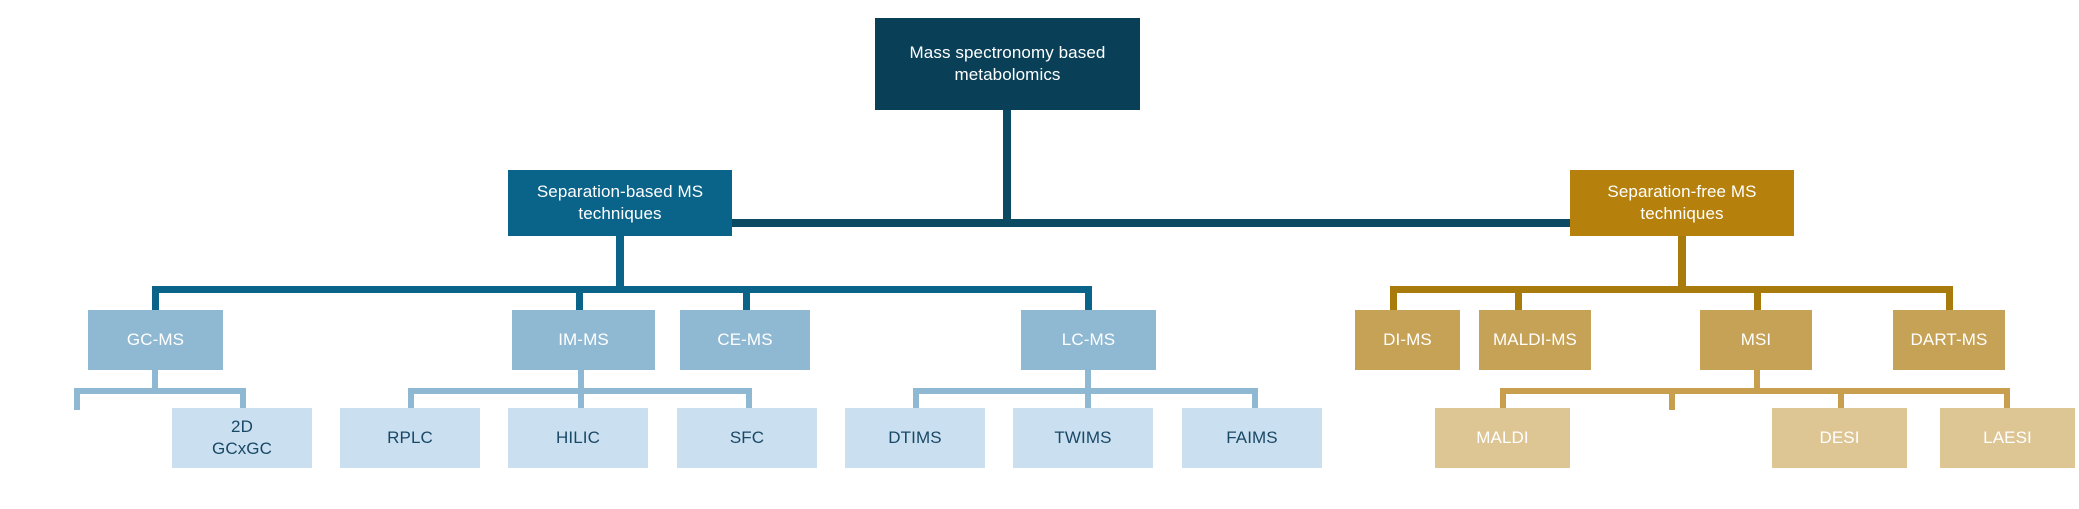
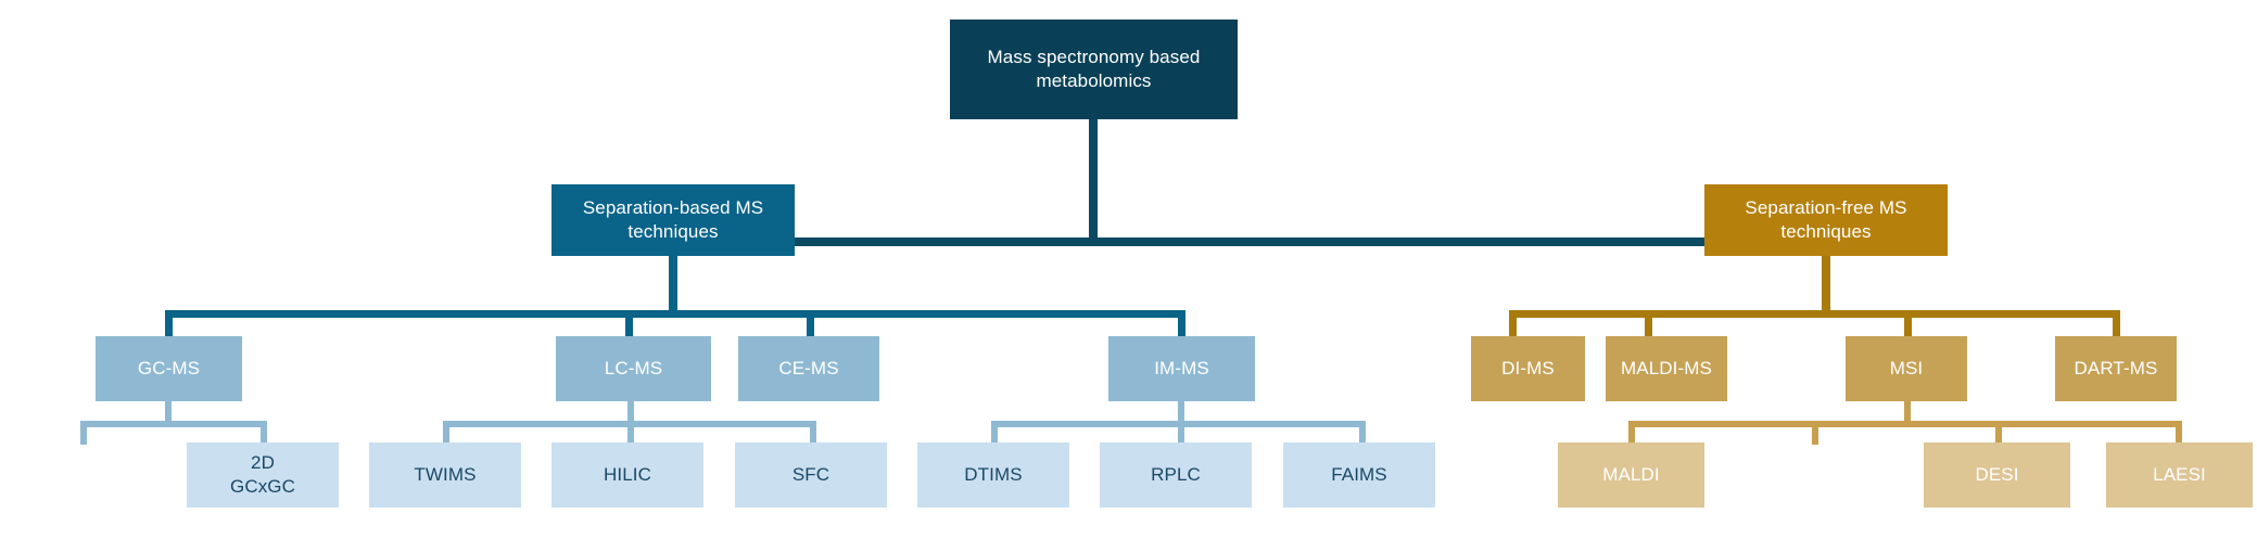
  Mass spectronomy based
  metabolomics
  Separation-based MS
  techniques
  Separation-free MS
  techniques
  GC-MS
- IM-MS
+ LC-MS
  CE-MS
- LC-MS
+ IM-MS
  2D
  GCxGC
- RPLC
+ TWIMS
  HILIC
  SFC
  DTIMS
- TWIMS
+ RPLC
  FAIMS
  DI-MS
  MALDI-MS
  MSI
  DART-MS
  MALDI
  DESI
  LAESI
